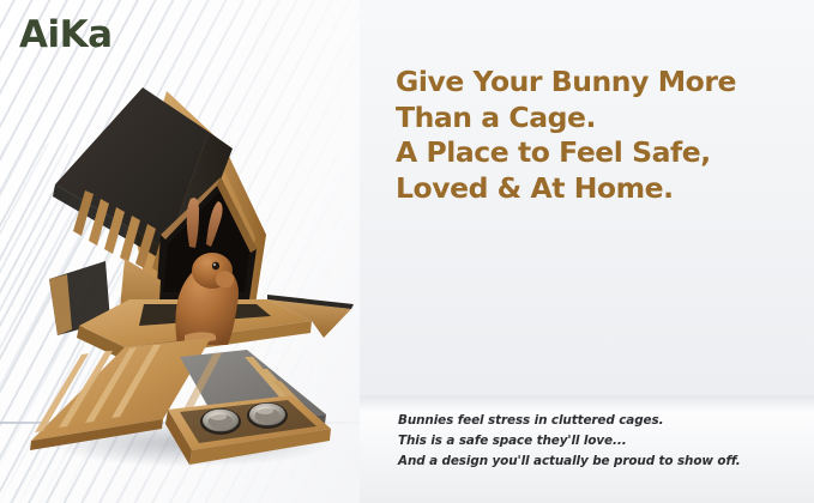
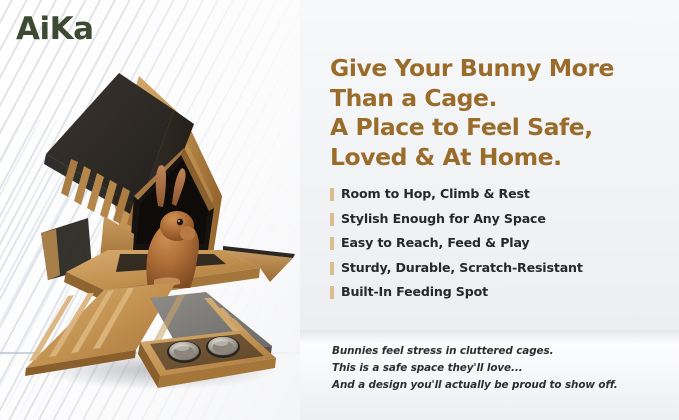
  AiKa
  Give Your Bunny More
  Than a Cage.
  A Place to Feel Safe,
  Loved & At Home.
+ Room to Hop, Climb & Rest
+ Stylish Enough for Any Space
+ Easy to Reach, Feed & Play
+ Sturdy, Durable, Scratch-Resistant
+ Built-In Feeding Spot
  Bunnies feel stress in cluttered cages.
  This is a safe space they'll love...
  And a design you'll actually be proud to show off.
